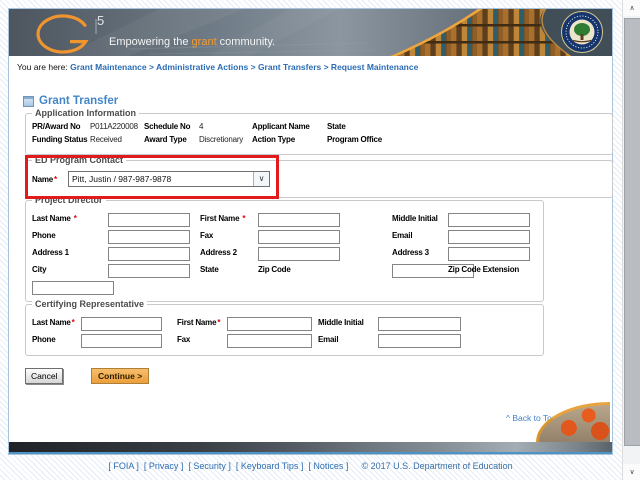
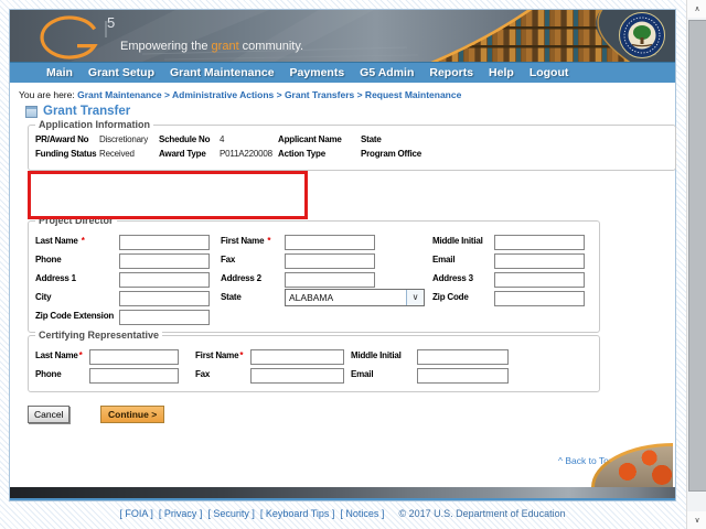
  5
  Empowering the grant community.
+ Main
+ Grant Setup
+ Grant Maintenance
+ Payments
+ G5 Admin
+ Reports
+ Help
+ Logout
  You are here: Grant Maintenance > Administrative Actions > Grant Transfers > Request Maintenance
  Grant Transfer
  Application Information
  PR/Award No
- P011A220008
+ Discretionary
  Schedule No
  4
  Applicant Name
  State
  Funding Status
  Received
  Award Type
- Discretionary
+ P011A220008
  Action Type
  Program Office
- ED Program Contact
- Name*
- Pitt, Justin / 987-987-9878
  Project Director
  Last Name *
  First Name *
  Middle Initial
  Phone
  Fax
  Email
  Address 1
  Address 2
  Address 3
  City
  State
+ ALABAMA
  Zip Code
  Zip Code Extension
  Certifying Representative
  Last Name*
  First Name*
  Middle Initial
  Phone
  Fax
  Email
  Cancel
  Continue >
  ^ Back to T
  [ FOIA ]
  [ Privacy ]
  [ Security ]
  [ Keyboard Tips ]
  [ Notices ]
  © 2017 U.S. Department of Education
